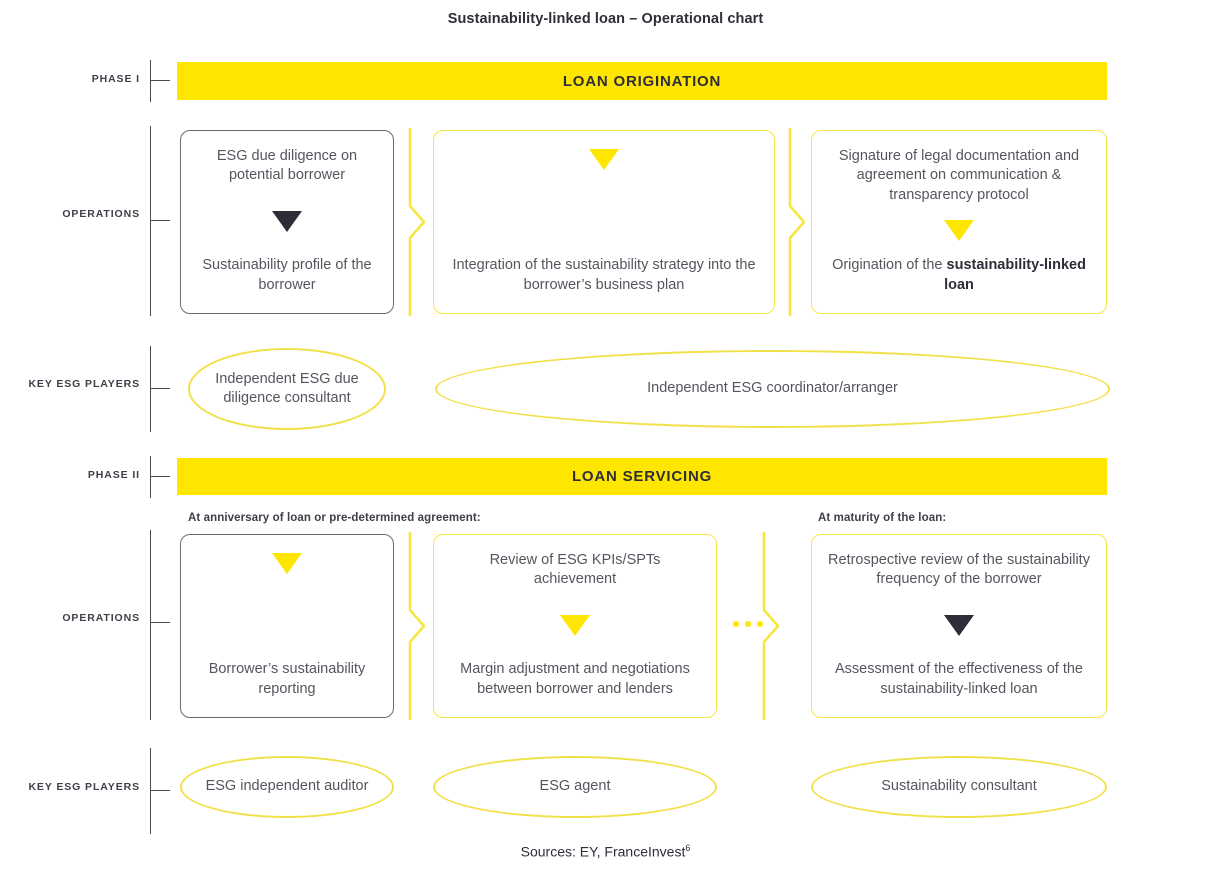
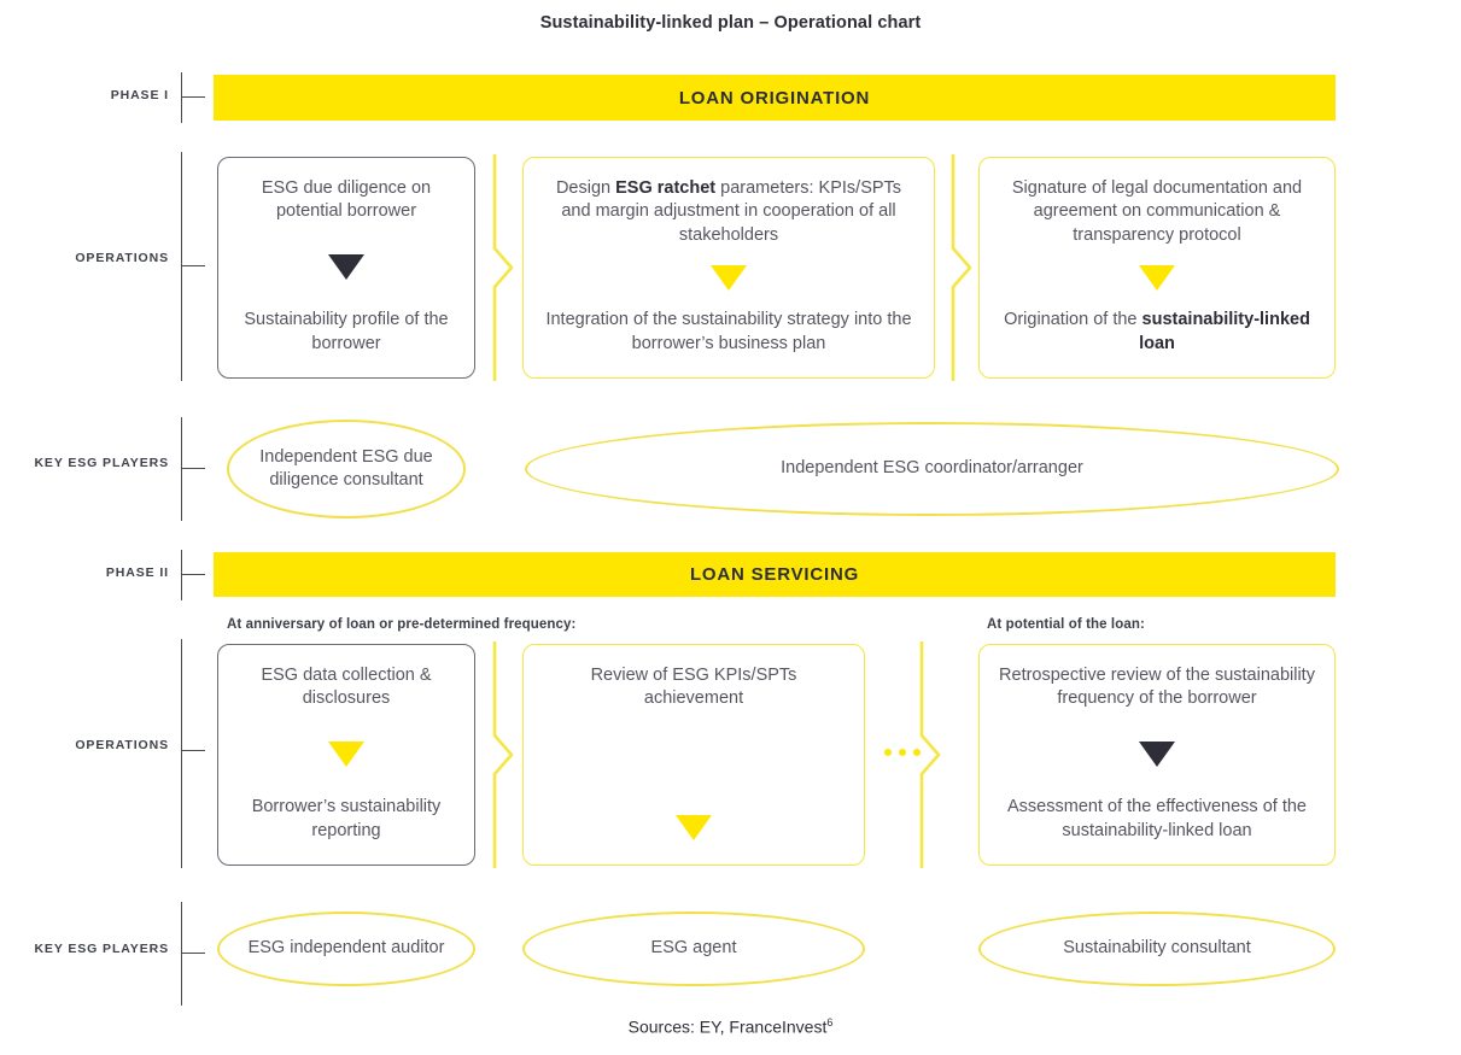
- Sustainability-linked loan – Operational chart
+ Sustainability-linked plan – Operational chart
  PHASE I
  LOAN ORIGINATION
  OPERATIONS
  ESG due diligence on potential borrower
  Sustainability profile of the borrower
+ Design ESG ratchet parameters: KPIs/SPTs and margin adjustment in cooperation of all stakeholders
  Integration of the sustainability strategy into the borrower’s business plan
  Signature of legal documentation and agreement on communication & transparency protocol
  Origination of the sustainability-linked loan
  KEY ESG PLAYERS
  Independent ESG due diligence consultant
  Independent ESG coordinator/arranger
  PHASE II
  LOAN SERVICING
- At anniversary of loan or pre-determined agreement:
+ At anniversary of loan or pre-determined frequency:
- At maturity of the loan:
+ At potential of the loan:
  OPERATIONS
+ ESG data collection & disclosures
  Borrower’s sustainability reporting
  Review of ESG KPIs/SPTs achievement
- Margin adjustment and negotiations between borrower and lenders
  Retrospective review of the sustainability frequency of the borrower
  Assessment of the effectiveness of the sustainability-linked loan
  KEY ESG PLAYERS
  ESG independent auditor
  ESG agent
  Sustainability consultant
  Sources: EY, FranceInvest6
